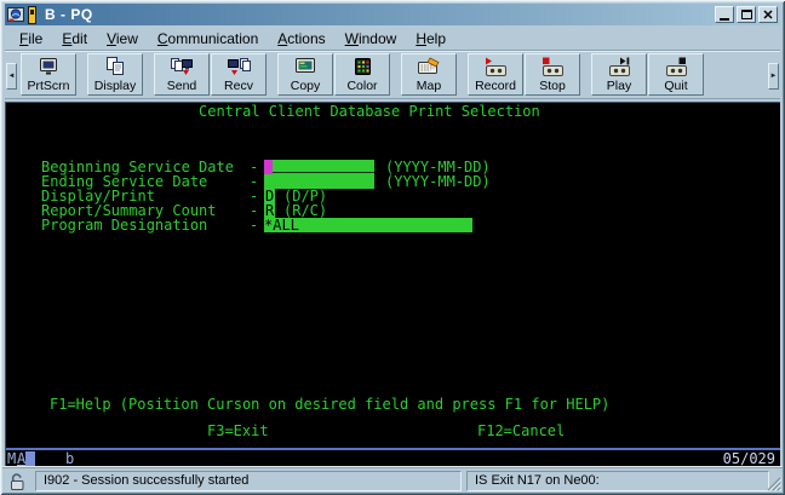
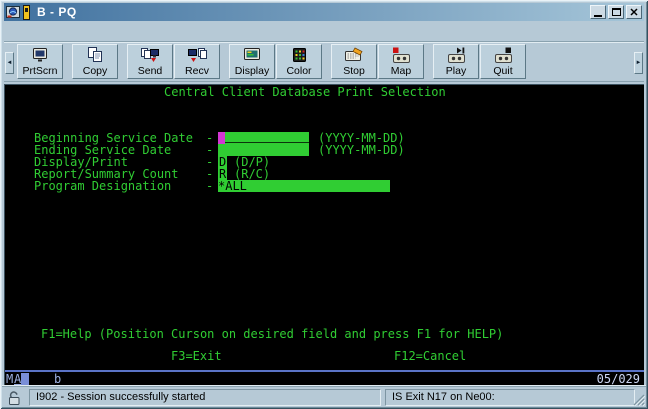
  B - PQ
- File
- Edit
- View
- Communication
- Actions
- Window
- Help
  PrtScrn
- Display
+ Copy
  Send
  Recv
- Copy
+ Display
  Color
- Map
+ Stop
- Record
- Stop
+ Map
  Play
  Quit
  Central Client Database Print Selection
  Beginning Service Date
  -
  (YYYY-MM-DD)
  Ending Service Date
  -
  (YYYY-MM-DD)
  Display/Print
  -
  D
  (D/P)
  Report/Summary Count
  -
  R
  (R/C)
  Program Designation
  -
  *ALL
  F1=Help (Position Curson on desired field and press F1 for HELP)
  F3=Exit
  F12=Cancel
  M
  A
  b
  05/029
  I902 - Session successfully started
  IS Exit N17 on Ne00:
